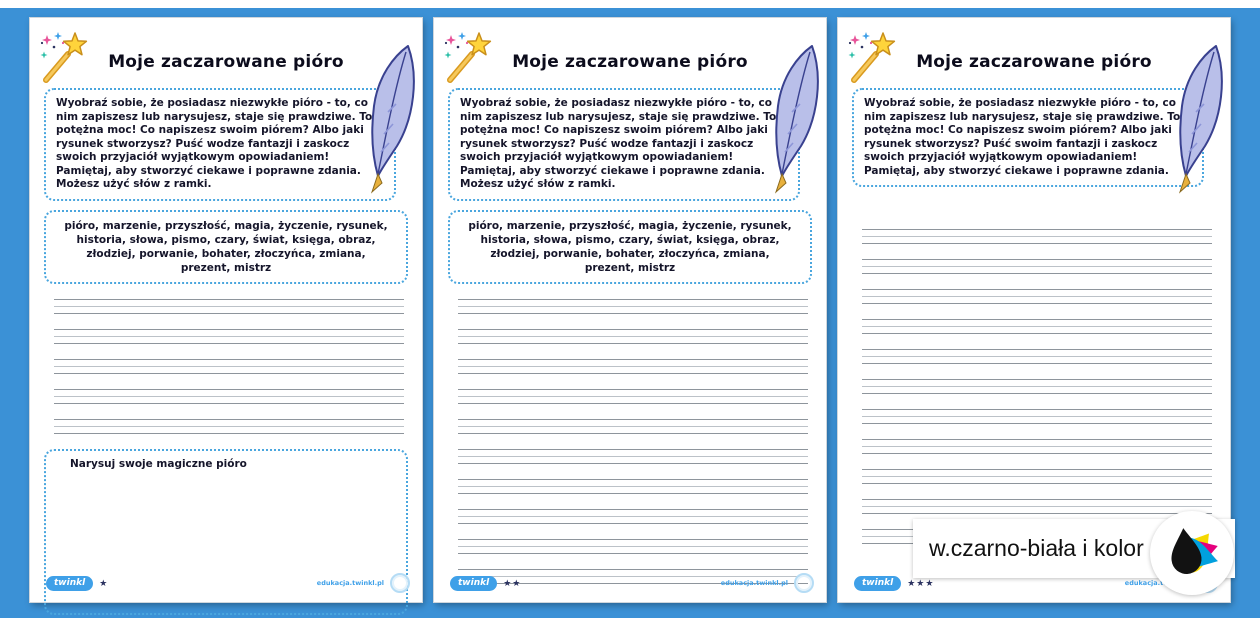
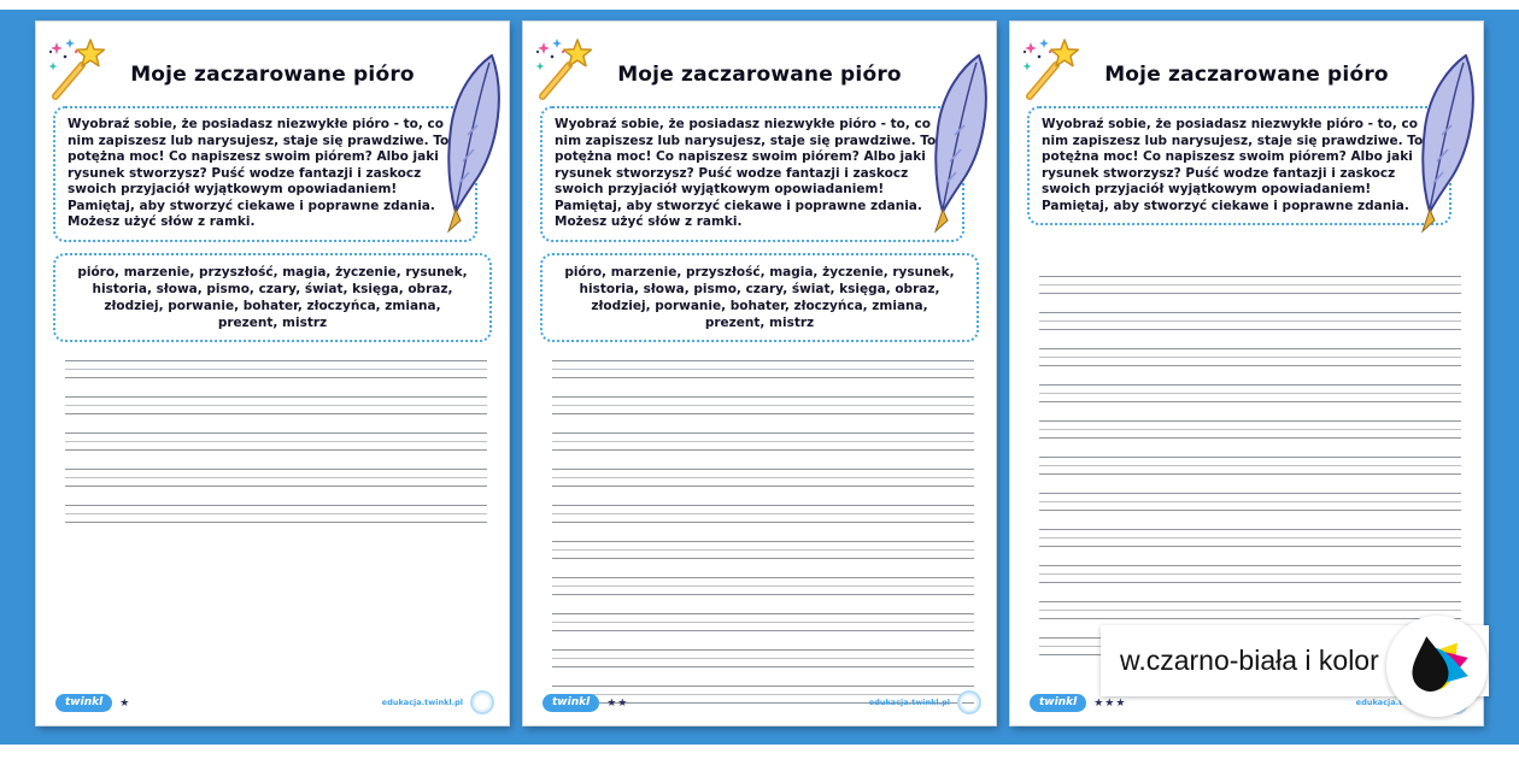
  Moje zaczarowane pióro
  Wyobraź sobie, że posiadasz niezwykłe pióro - to, co nim zapiszesz lub narysujesz, staje się prawdziwe. To potężna moc! Co napiszesz swoim piórem? Albo jaki rysunek stworzysz? Puść wodze fantazji i zaskocz swoich przyjaciół wyjątkowym opowiadaniem! Pamiętaj, aby stworzyć ciekawe i poprawne zdania. Możesz użyć słów z ramki.
  pióro, marzenie, przyszłość, magia, życzenie, rysunek, historia, słowa, pismo, czary, świat, księga, obraz, złodziej, porwanie, bohater, złoczyńca, zmiana, prezent, mistrz
- Narysuj swoje magiczne pióro
  twinkl
  ★
  edukacja.twinkl.pl
  Moje zaczarowane pióro
  Wyobraź sobie, że posiadasz niezwykłe pióro - to, co nim zapiszesz lub narysujesz, staje się prawdziwe. To potężna moc! Co napiszesz swoim piórem? Albo jaki rysunek stworzysz? Puść wodze fantazji i zaskocz swoich przyjaciół wyjątkowym opowiadaniem! Pamiętaj, aby stworzyć ciekawe i poprawne zdania. Możesz użyć słów z ramki.
  pióro, marzenie, przyszłość, magia, życzenie, rysunek, historia, słowa, pismo, czary, świat, księga, obraz, złodziej, porwanie, bohater, złoczyńca, zmiana, prezent, mistrz
  twinkl
  ★★
  edukacja.twinkl.pl
  Moje zaczarowane pióro
- Wyobraź sobie, że posiadasz niezwykłe pióro - to, co nim zapiszesz lub narysujesz, staje się prawdziwe. To potężna moc! Co napiszesz swoim piórem? Albo jaki rysunek stworzysz? Puść swoim fantazji i zaskocz swoich przyjaciół wyjątkowym opowiadaniem! Pamiętaj, aby stworzyć ciekawe i poprawne zdania.
+ Wyobraź sobie, że posiadasz niezwykłe pióro - to, co nim zapiszesz lub narysujesz, staje się prawdziwe. To potężna moc! Co napiszesz swoim piórem? Albo jaki rysunek stworzysz? Puść wodze fantazji i zaskocz swoich przyjaciół wyjątkowym opowiadaniem! Pamiętaj, aby stworzyć ciekawe i poprawne zdania.
  twinkl
  ★★★
  w.czarno-biała i kolor
